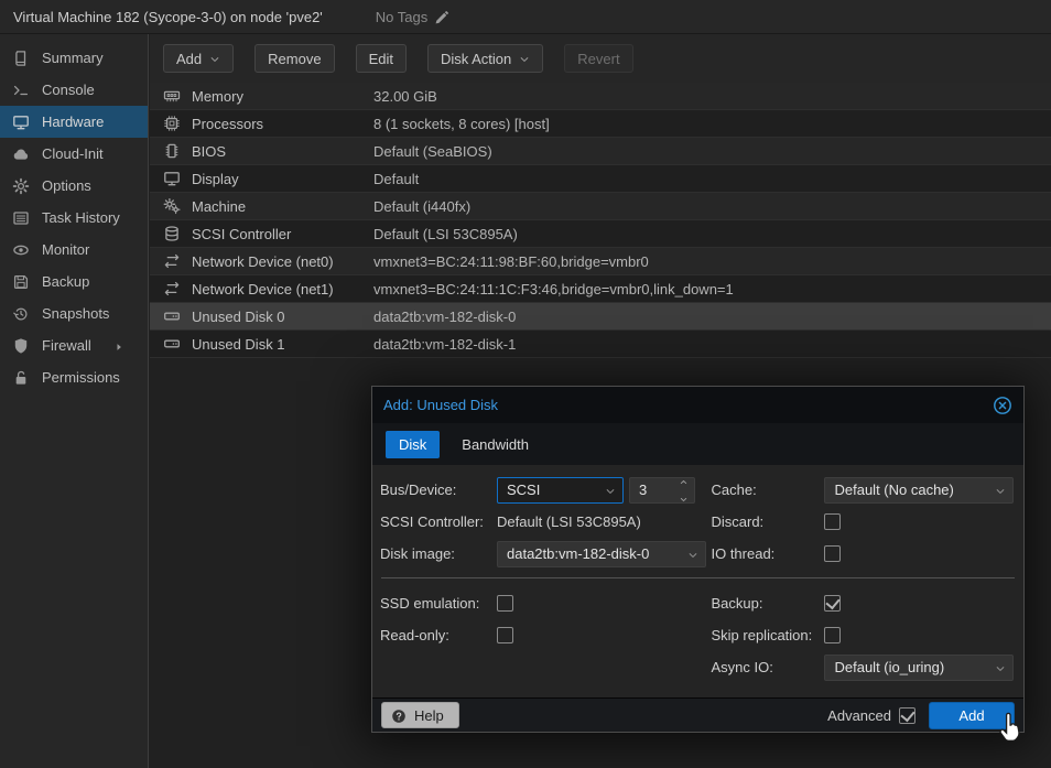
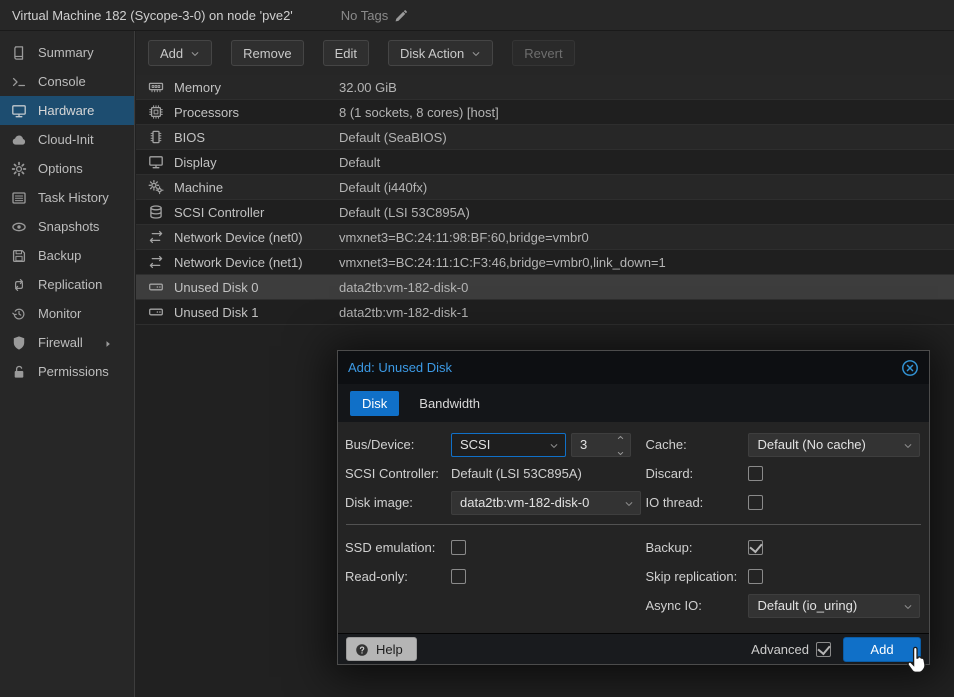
  Virtual Machine 182 (Sycope-3-0) on node 'pve2'
  No Tags
  Summary
  Console
  Hardware
  Cloud-Init
  Options
  Task History
- Monitor
+ Snapshots
  Backup
+ Replication
- Snapshots
+ Monitor
  Firewall
  Permissions
  Add
  Remove
  Edit
  Disk Action
  Revert
  Memory
  32.00 GiB
  Processors
  8 (1 sockets, 8 cores) [host]
  BIOS
  Default (SeaBIOS)
  Display
  Default
  Machine
  Default (i440fx)
  SCSI Controller
  Default (LSI 53C895A)
  Network Device (net0)
  vmxnet3=BC:24:11:98:BF:60,bridge=vmbr0
  Network Device (net1)
  vmxnet3=BC:24:11:1C:F3:46,bridge=vmbr0,link_down=1
  Unused Disk 0
  data2tb:vm-182-disk-0
  Unused Disk 1
  data2tb:vm-182-disk-1
  Add: Unused Disk
  Disk
  Bandwidth
  Bus/Device:
  SCSI
  3
  SCSI Controller:
  Default (LSI 53C895A)
  Disk image:
  data2tb:vm-182-disk-0
  Cache:
  Default (No cache)
  Discard:
  IO thread:
  SSD emulation:
  Read-only:
  Backup:
  Skip replication:
  Async IO:
  Default (io_uring)
  Help
  Advanced
  Add
